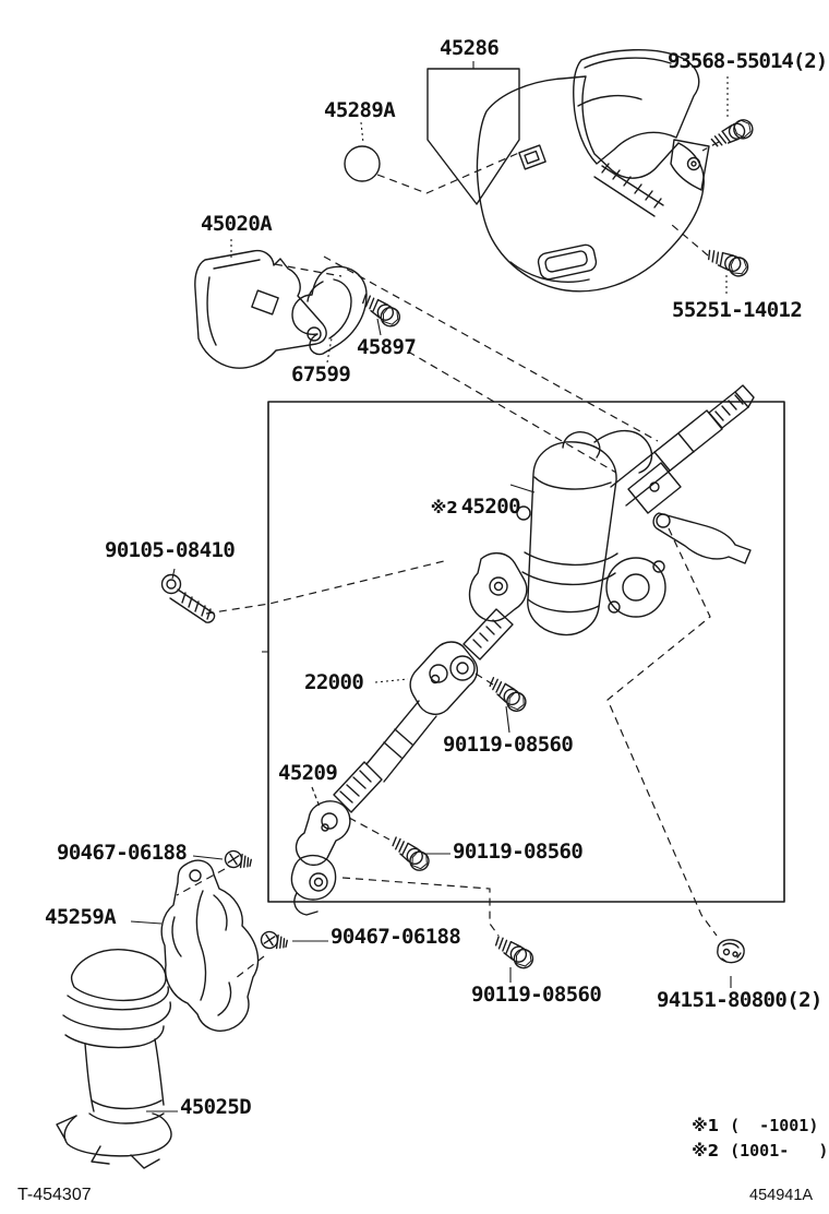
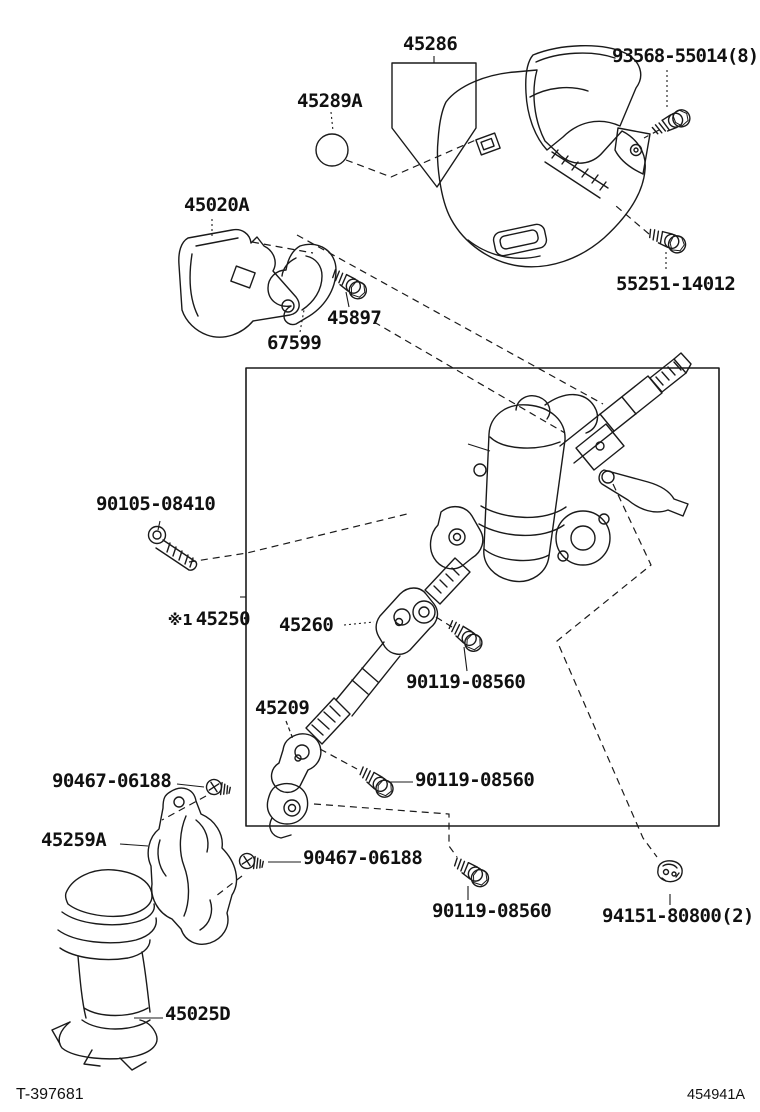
  45286
  45289A
- 93568-55014(2)
+ 93568-55014(8)
  55251-14012
  45020A
  67599
  45897
- ※2 45200
  90105-08410
+ ※1 45250
- 22000
+ 45260
  90119-08560
  45209
  90119-08560
  90467-06188
  45259A
  90467-06188
  90119-08560
  94151-80800(2)
  45025D
- ※1 ( -1001)
- ※2 (1001- )
- T-454307
+ T-397681
  454941A
